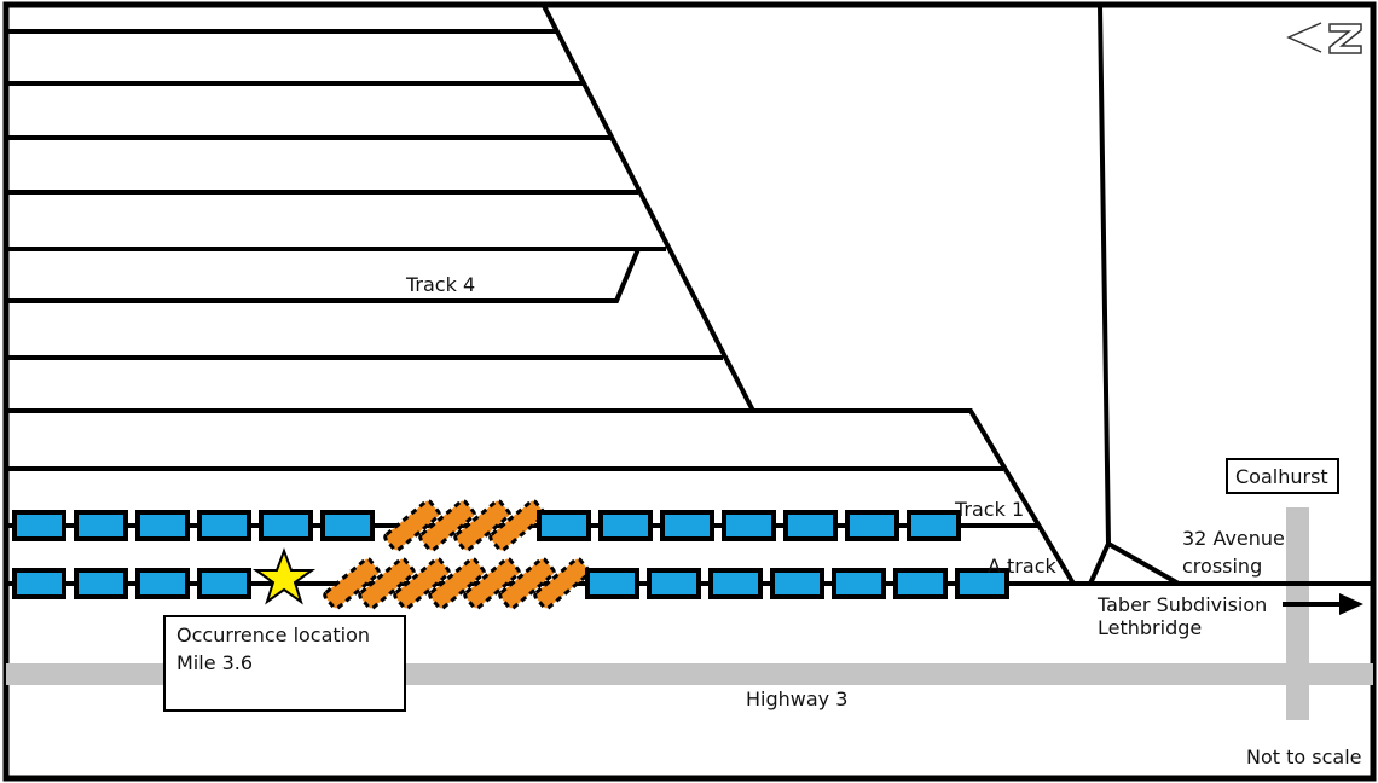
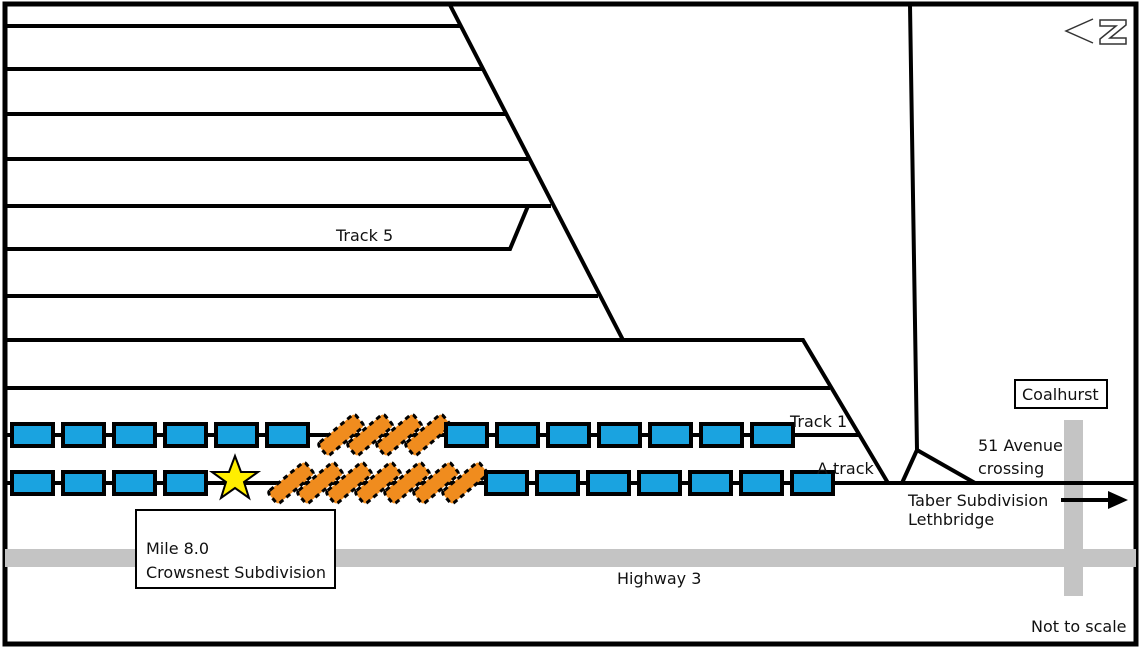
- Occurrence location
- Mile 3.6
+ Mile 8.0
+ Crowsnest Subdivision
- Track 4
+ Track 5
  Track 1
  A track
  Coalhurst
- 32 Avenue
+ 51 Avenue
  crossing
  Taber Subdivision
  Lethbridge
  Highway 3
  Not to scale
